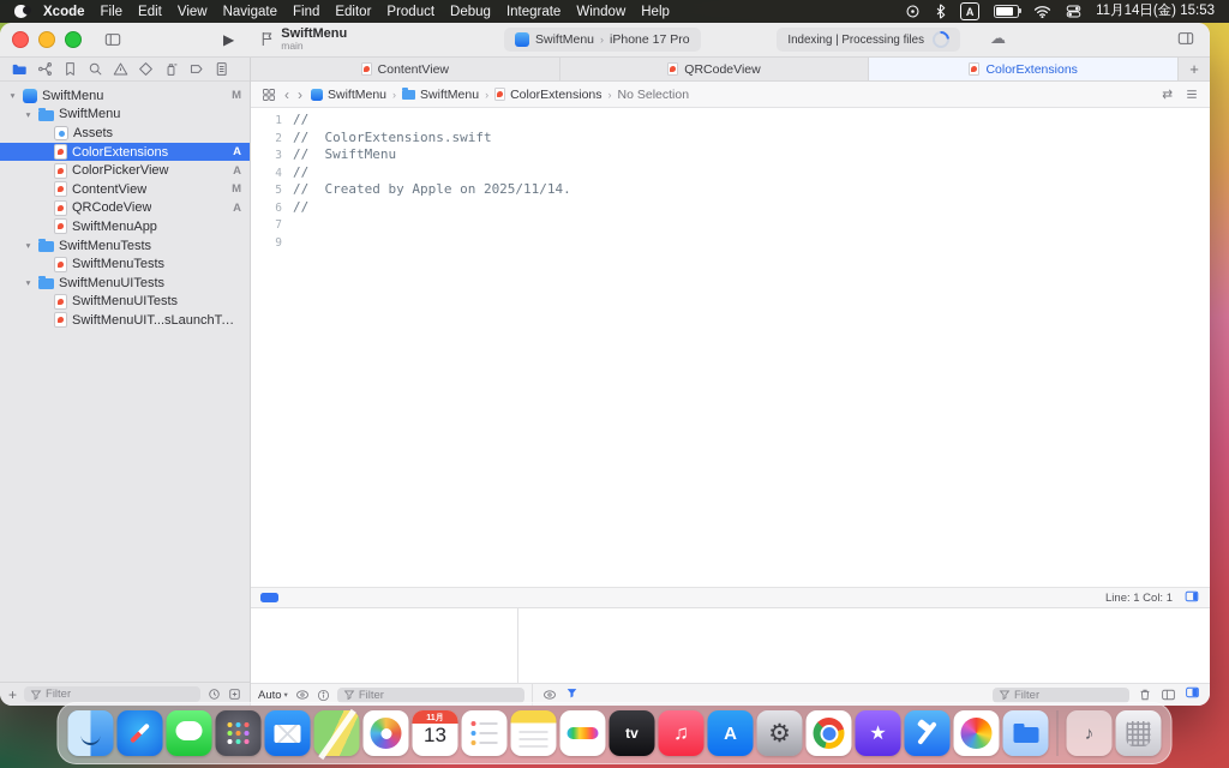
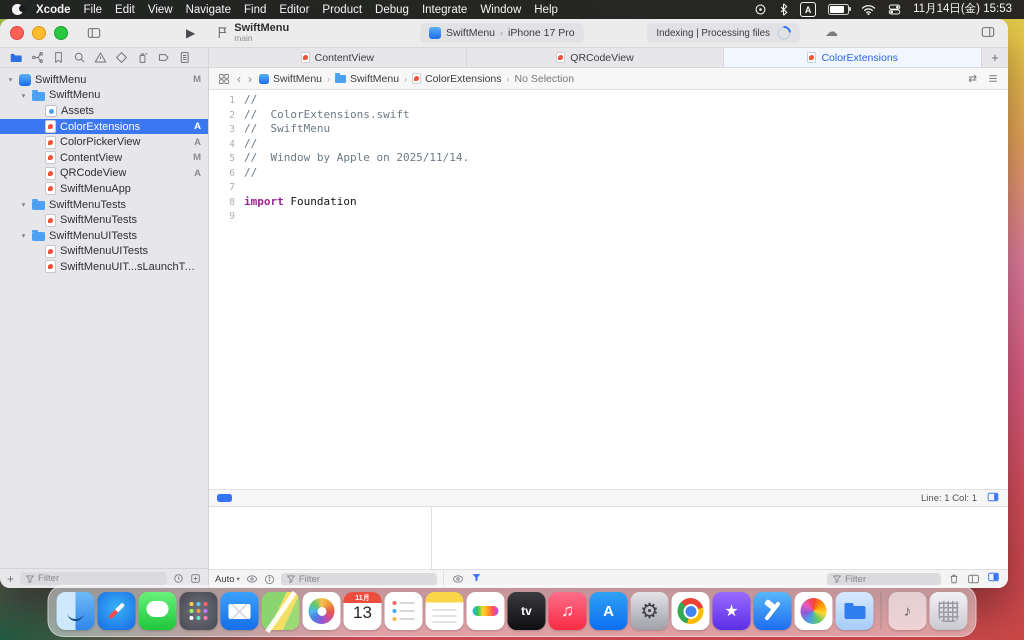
  Xcode
  File
  Edit
  View
  Navigate
  Find
  Editor
  Product
  Debug
  Integrate
  Window
  Help
  A
  11月14日(金) 15:53
  ▶
  SwiftMenu
  main
  SwiftMenu
  ›
  iPhone 17 Pro
  Indexing | Processing files
  ☁
  ▾
  SwiftMenu
  M
  ▾
  SwiftMenu
  Assets
  ColorExtensions
  A
  ColorPickerView
  A
  ContentView
  M
  QRCodeView
  A
  SwiftMenuApp
  ▾
  SwiftMenuTests
  SwiftMenuTests
  ▾
  SwiftMenuUITests
  SwiftMenuUITests
  SwiftMenuUIT...sLaunchTest
  +
  Filter
  ContentView
  QRCodeView
  ColorExtensions
  +
  ‹
  ›
  SwiftMenu
  ›
  SwiftMenu
  ›
  ColorExtensions
  ›
  No Selection
  ⇄
  1
  //
  2
  // ColorExtensions.swift
  3
  // SwiftMenu
  4
  //
  5
- // Created by Apple on 2025/11/14.
+ // Window by Apple on 2025/11/14.
  6
  //
  7
+ 8
+ import Foundation
  9
  Line: 1 Col: 1
  Auto
  Filter
  Filter
  13
  tv
  ♫
  A
  ⚙
  ★
  ♪
